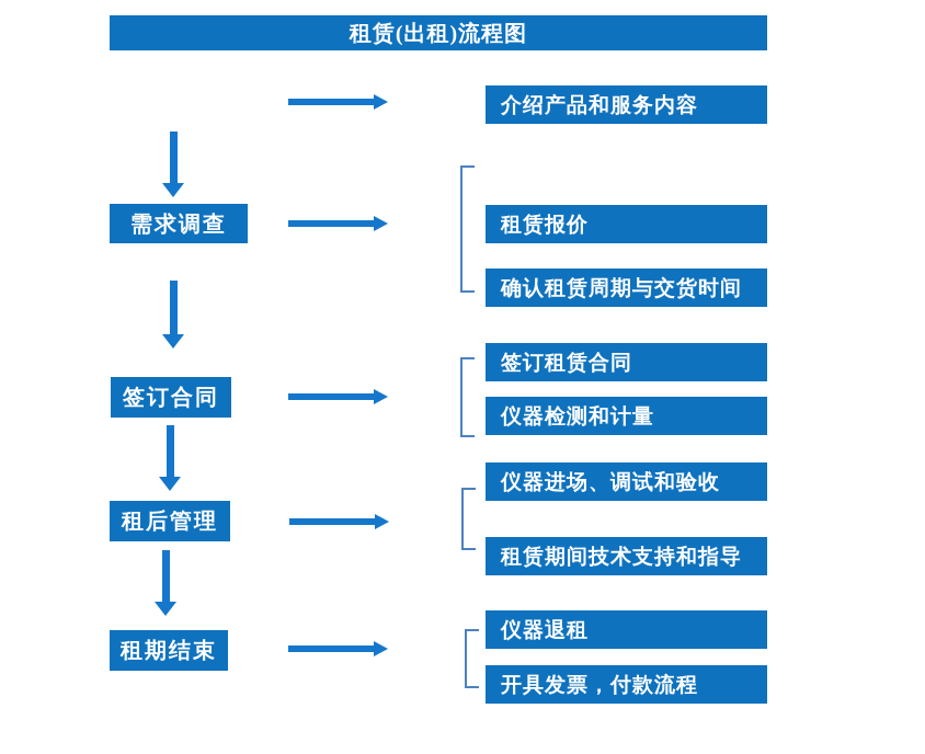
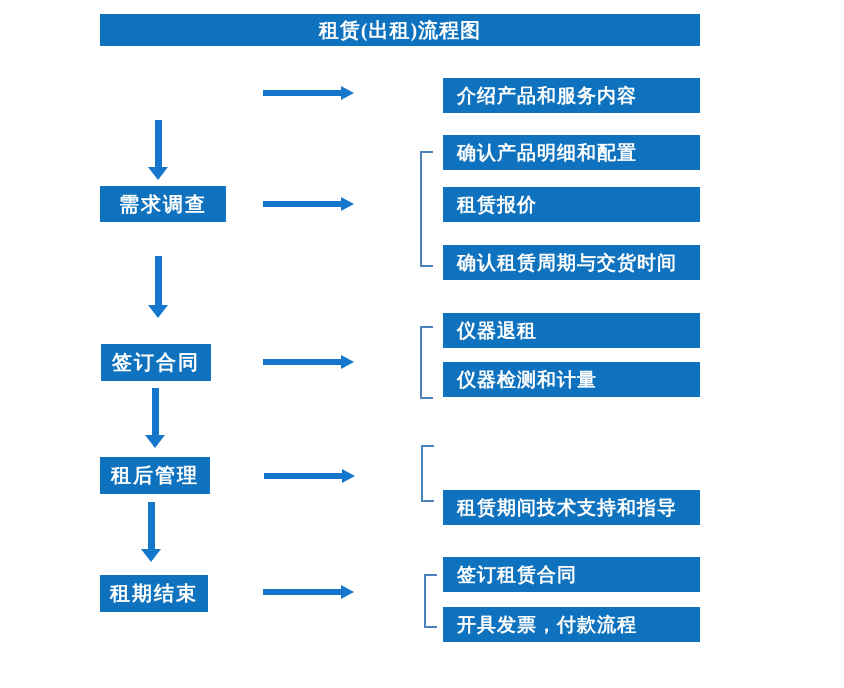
  租赁(出租)流程图
  需求调查
  签订合同
  租后管理
  租期结束
  介绍产品和服务内容
+ 确认产品明细和配置
  租赁报价
  确认租赁周期与交货时间
- 签订租赁合同
+ 仪器退租
  仪器检测和计量
- 仪器进场、调试和验收
  租赁期间技术支持和指导
- 仪器退租
+ 签订租赁合同
  开具发票，付款流程
